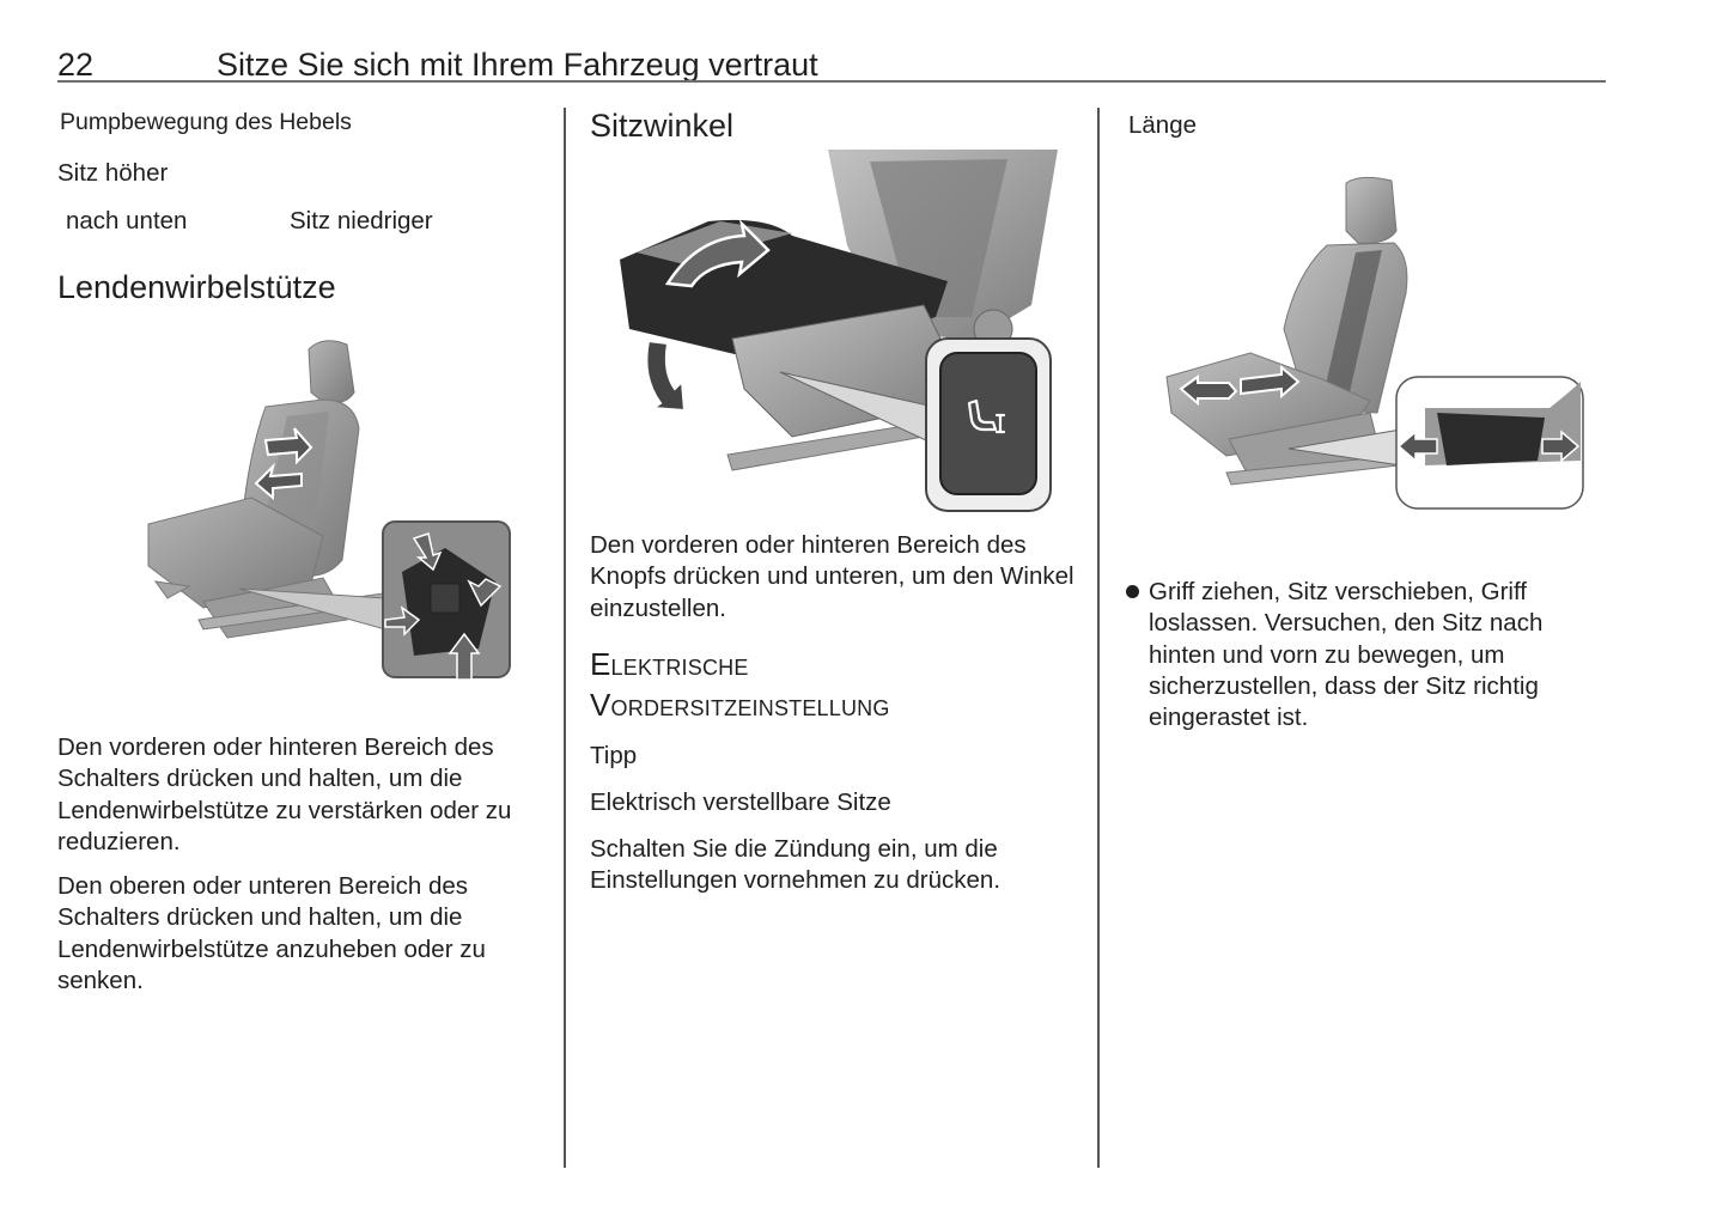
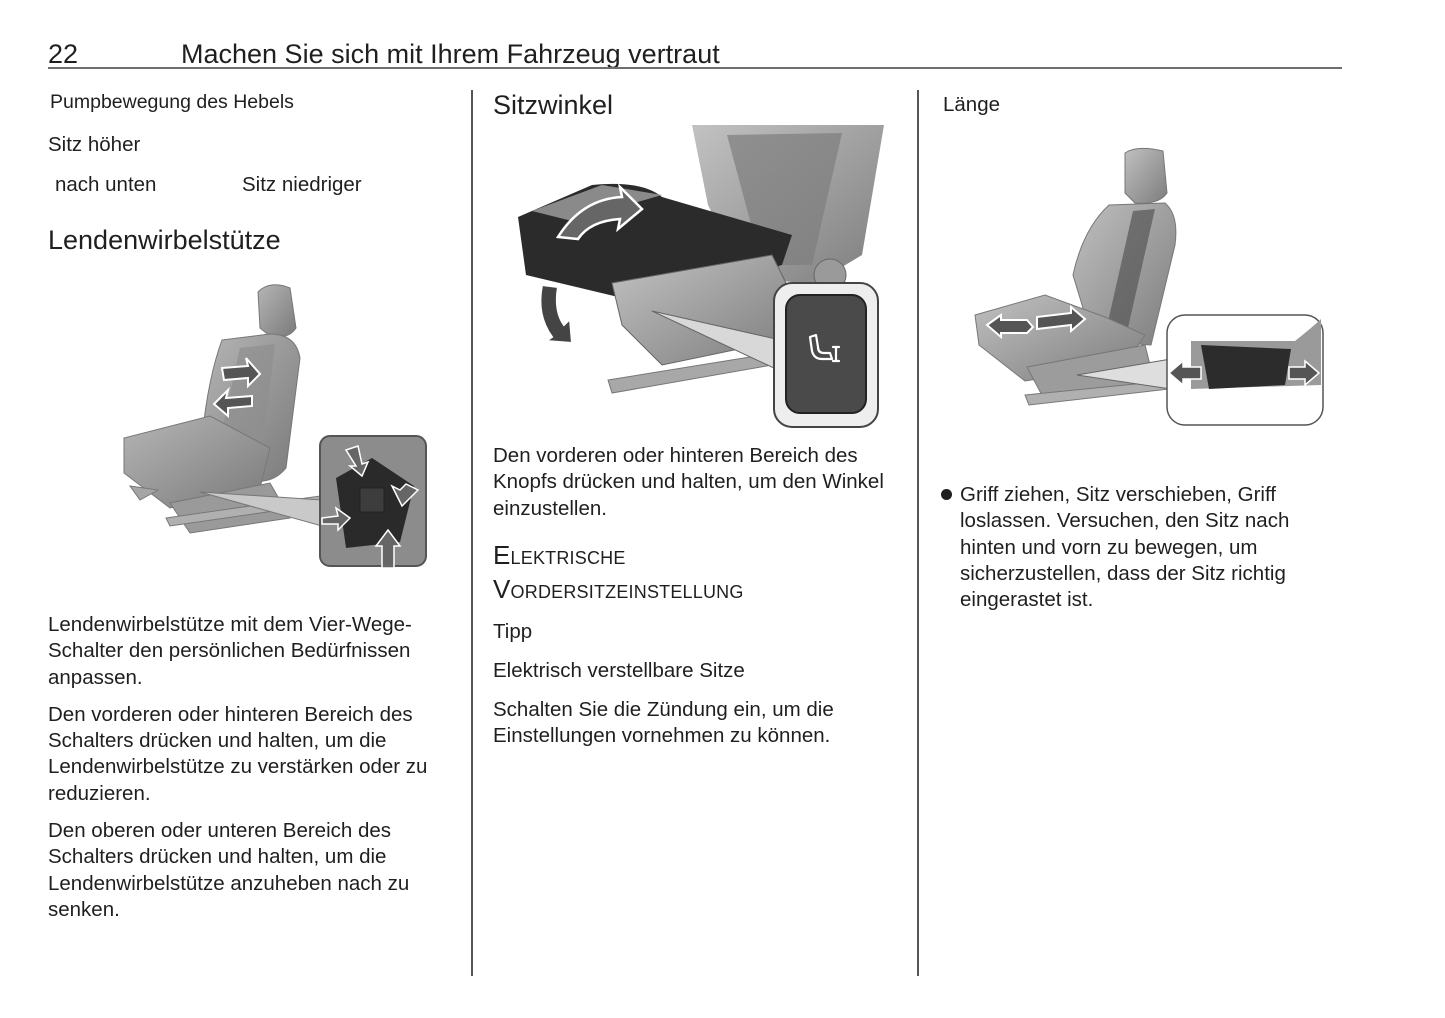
  22
- Sitze Sie sich mit Ihrem Fahrzeug vertraut
+ Machen Sie sich mit Ihrem Fahrzeug vertraut
  Pumpbewegung des Hebels
  Sitz höher
  nach unten
  Sitz niedriger
  Lendenwirbelstütze
+ Lendenwirbelstütze mit dem Vier-Wege-Schalter den persönlichen Bedürfnissen anpassen.
  Den vorderen oder hinteren Bereich des Schalters drücken und halten, um die Lendenwirbelstütze zu verstärken oder zu reduzieren.
- Den oberen oder unteren Bereich des Schalters drücken und halten, um die Lendenwirbelstütze anzuheben oder zu senken.
+ Den oberen oder unteren Bereich des Schalters drücken und halten, um die Lendenwirbelstütze anzuheben nach zu senken.
  Sitzwinkel
- Den vorderen oder hinteren Bereich des Knopfs drücken und unteren, um den Winkel einzustellen.
+ Den vorderen oder hinteren Bereich des Knopfs drücken und halten, um den Winkel einzustellen.
  Elektrische
  Vordersitzeinstellung
  Tipp
  Elektrisch verstellbare Sitze
- Schalten Sie die Zündung ein, um die Einstellungen vornehmen zu drücken.
+ Schalten Sie die Zündung ein, um die Einstellungen vornehmen zu können.
  Länge
  Griff ziehen, Sitz verschieben, Griff loslassen. Versuchen, den Sitz nach hinten und vorn zu bewegen, um sicherzustellen, dass der Sitz richtig eingerastet ist.
